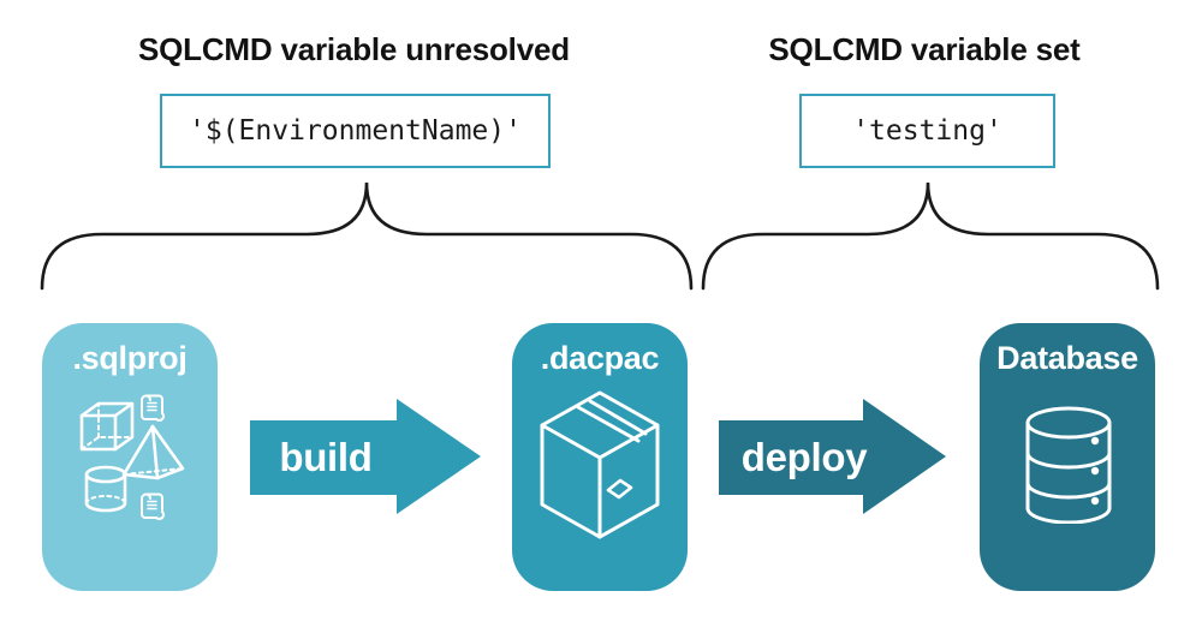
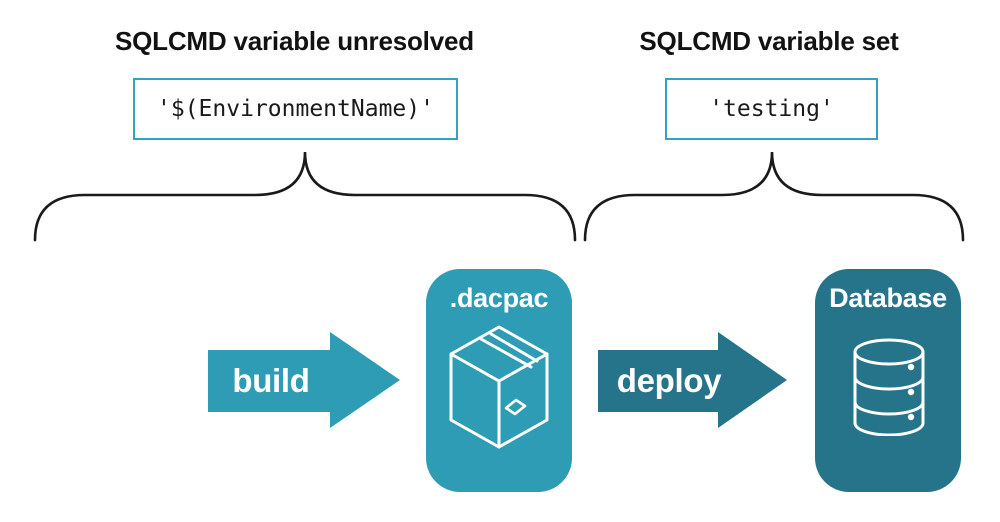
  SQLCMD variable unresolve
  SQLCMD variable set
  '$(EnvironmentName)'
  'testing'
  build
  deploy
- .sqlproj
  .dacpac
  Database
